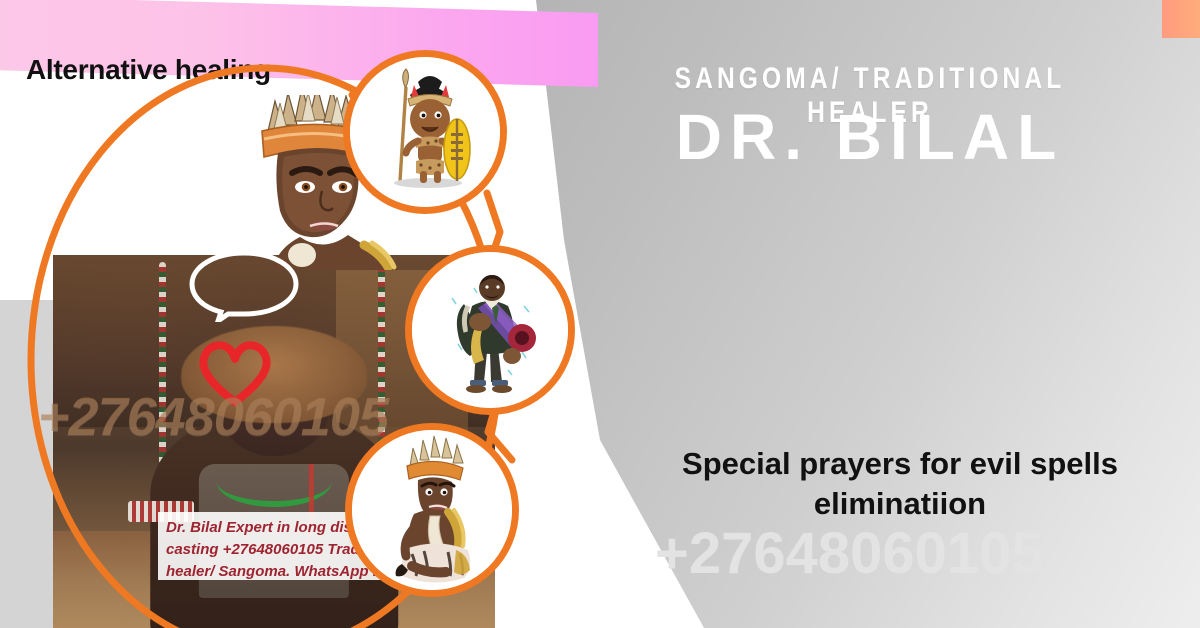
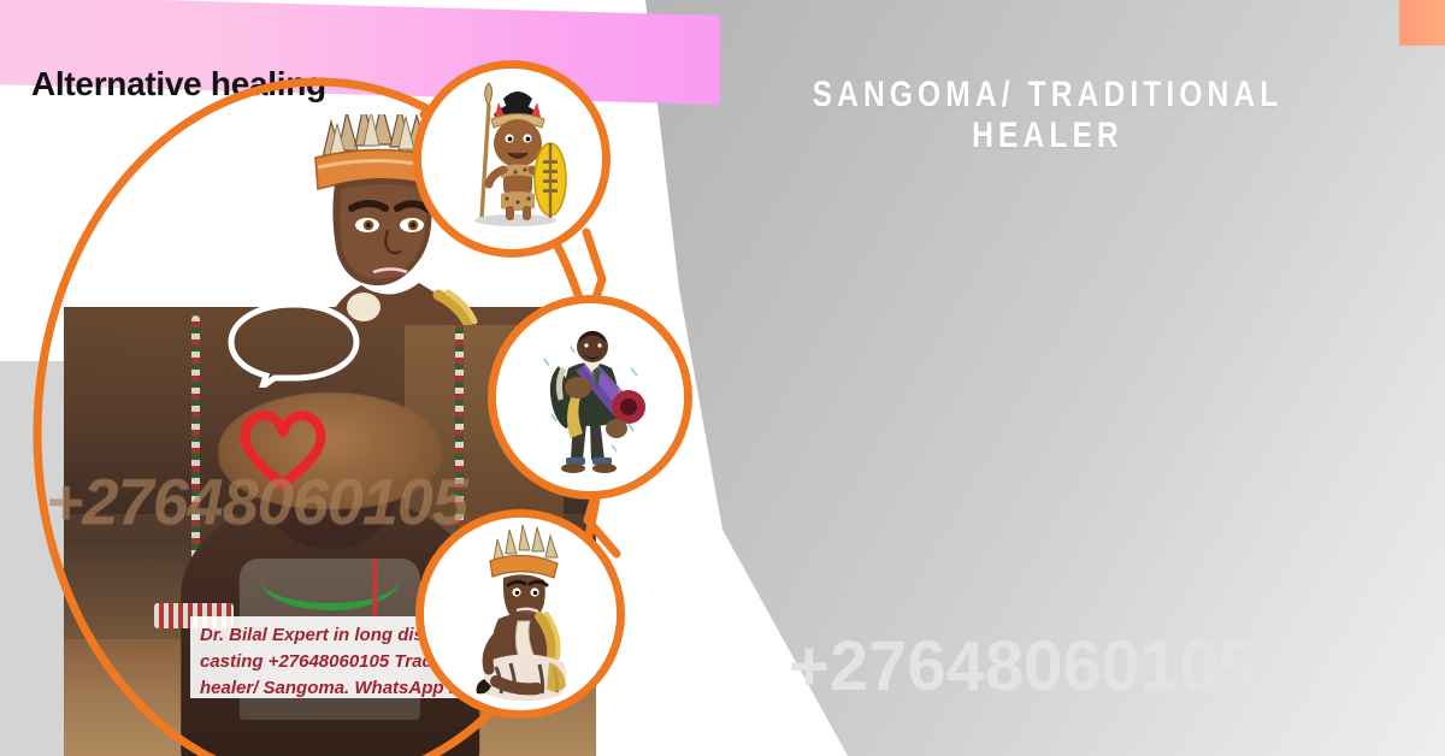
  Alternative hea
  +27648060105
  Dr. Bilal Expert in long dis
  casting +27648060105 Tra
  healer/ Sangoma. WhatsA
  SANGOMA/ TRADITIONAL HEALER
- DR. BILAL
- Special prayers for evil spells eliminatiion
  +27648060105
